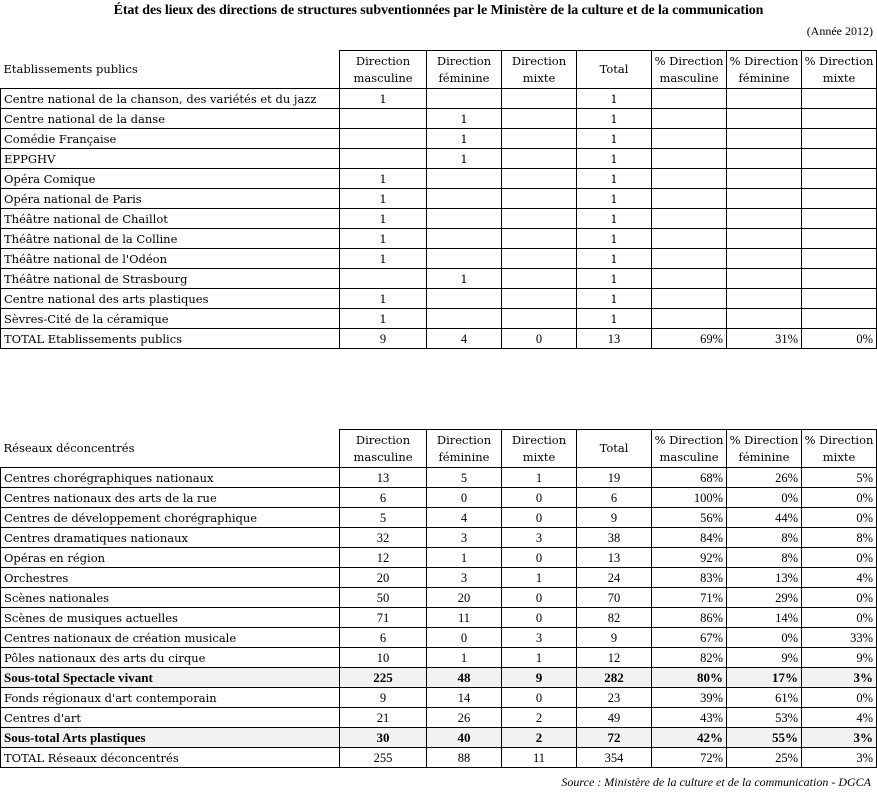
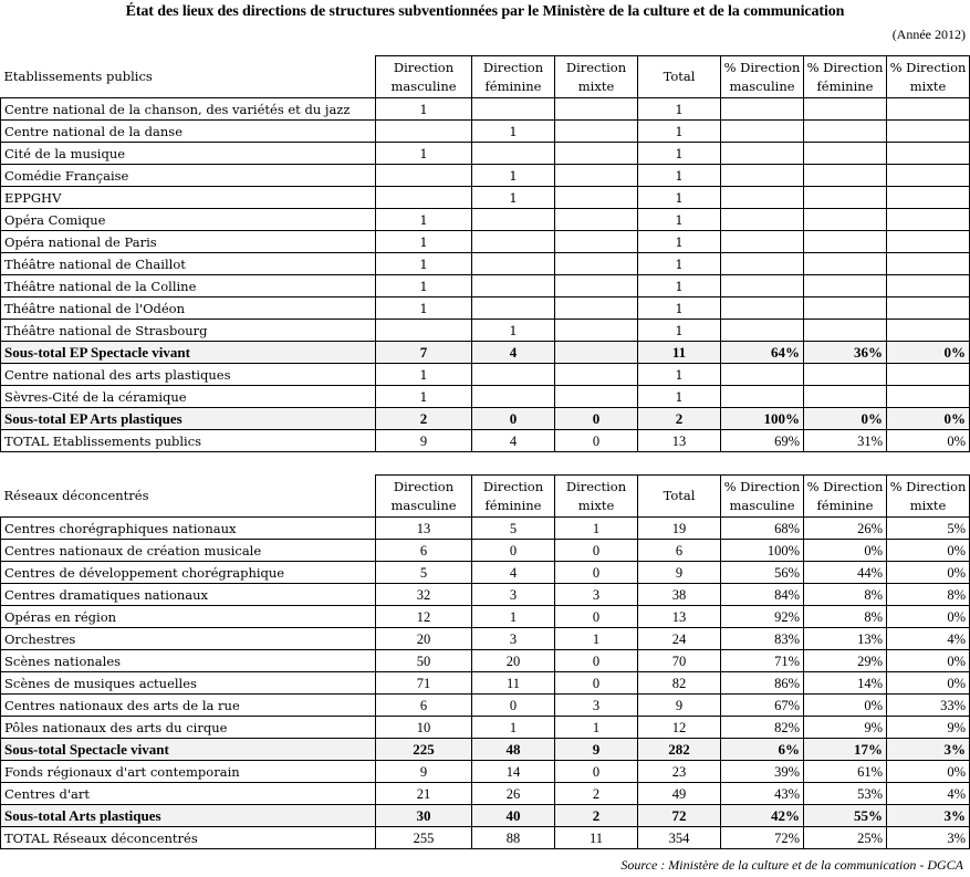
  État des lieux des directions de structures subventionnées par le Ministère de la culture et de la communication
  (Année 2012)
  Etablissements publics	Directionmasculine	Directionféminine	Directionmixte	Total	% Directionmasculine	% Directionféminine	% Directionmixte
  Centre national de la chanson, des variétés et du jazz	1			1
  Centre national de la danse		1		1
+ Cité de la musique	1			1
  Comédie Française		1		1
  EPPGHV		1		1
  Opéra Comique	1			1
  Opéra national de Paris	1			1
  Théâtre national de Chaillot	1			1
  Théâtre national de la Colline	1			1
  Théâtre national de l'Odéon	1			1
  Théâtre national de Strasbourg		1		1
+ Sous-total EP Spectacle vivant	7	4		11	64%	36%	0%
  Centre national des arts plastiques	1			1
  Sèvres-Cité de la céramique	1			1
+ Sous-total EP Arts plastiques	2	0	0	2	100%	0%	0%
  TOTAL Etablissements publics	9	4	0	13	69%	31%	0%
  Réseaux déconcentrés	Directionmasculine	Directionféminine	Directionmixte	Total	% Directionmasculine	% Directionféminine	% Directionmixte
  Centres chorégraphiques nationaux	13	5	1	19	68%	26%	5%
- Centres nationaux des arts de la rue	6	0	0	6	100%	0%	0%
+ Centres nationaux de création musicale	6	0	0	6	100%	0%	0%
  Centres de développement chorégraphique	5	4	0	9	56%	44%	0%
  Centres dramatiques nationaux	32	3	3	38	84%	8%	8%
  Opéras en région	12	1	0	13	92%	8%	0%
  Orchestres	20	3	1	24	83%	13%	4%
  Scènes nationales	50	20	0	70	71%	29%	0%
  Scènes de musiques actuelles	71	11	0	82	86%	14%	0%
- Centres nationaux de création musicale	6	0	3	9	67%	0%	33%
+ Centres nationaux des arts de la rue	6	0	3	9	67%	0%	33%
  Pôles nationaux des arts du cirque	10	1	1	12	82%	9%	9%
- Sous-total Spectacle vivant	225	48	9	282	80%	17%	3%
+ Sous-total Spectacle vivant	225	48	9	282	6%	17%	3%
  Fonds régionaux d'art contemporain	9	14	0	23	39%	61%	0%
  Centres d'art	21	26	2	49	43%	53%	4%
  Sous-total Arts plastiques	30	40	2	72	42%	55%	3%
  TOTAL Réseaux déconcentrés	255	88	11	354	72%	25%	3%
  Source : Ministère de la culture et de la communication - DGCA
